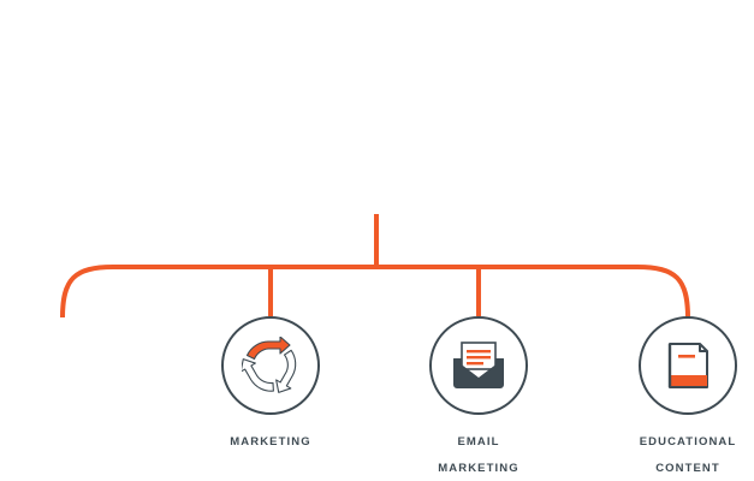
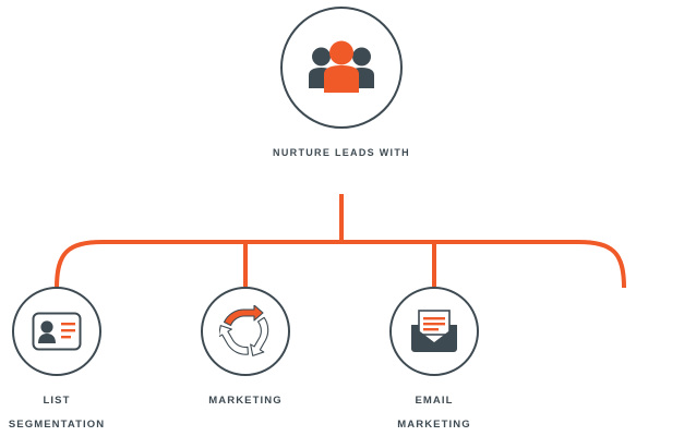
+ NURTURE LEADS WITH
+ LIST
+ SEGMENTATION
  MARKETING
  EMAIL
  MARKETING
- EDUCATIONAL
- CONTENT
